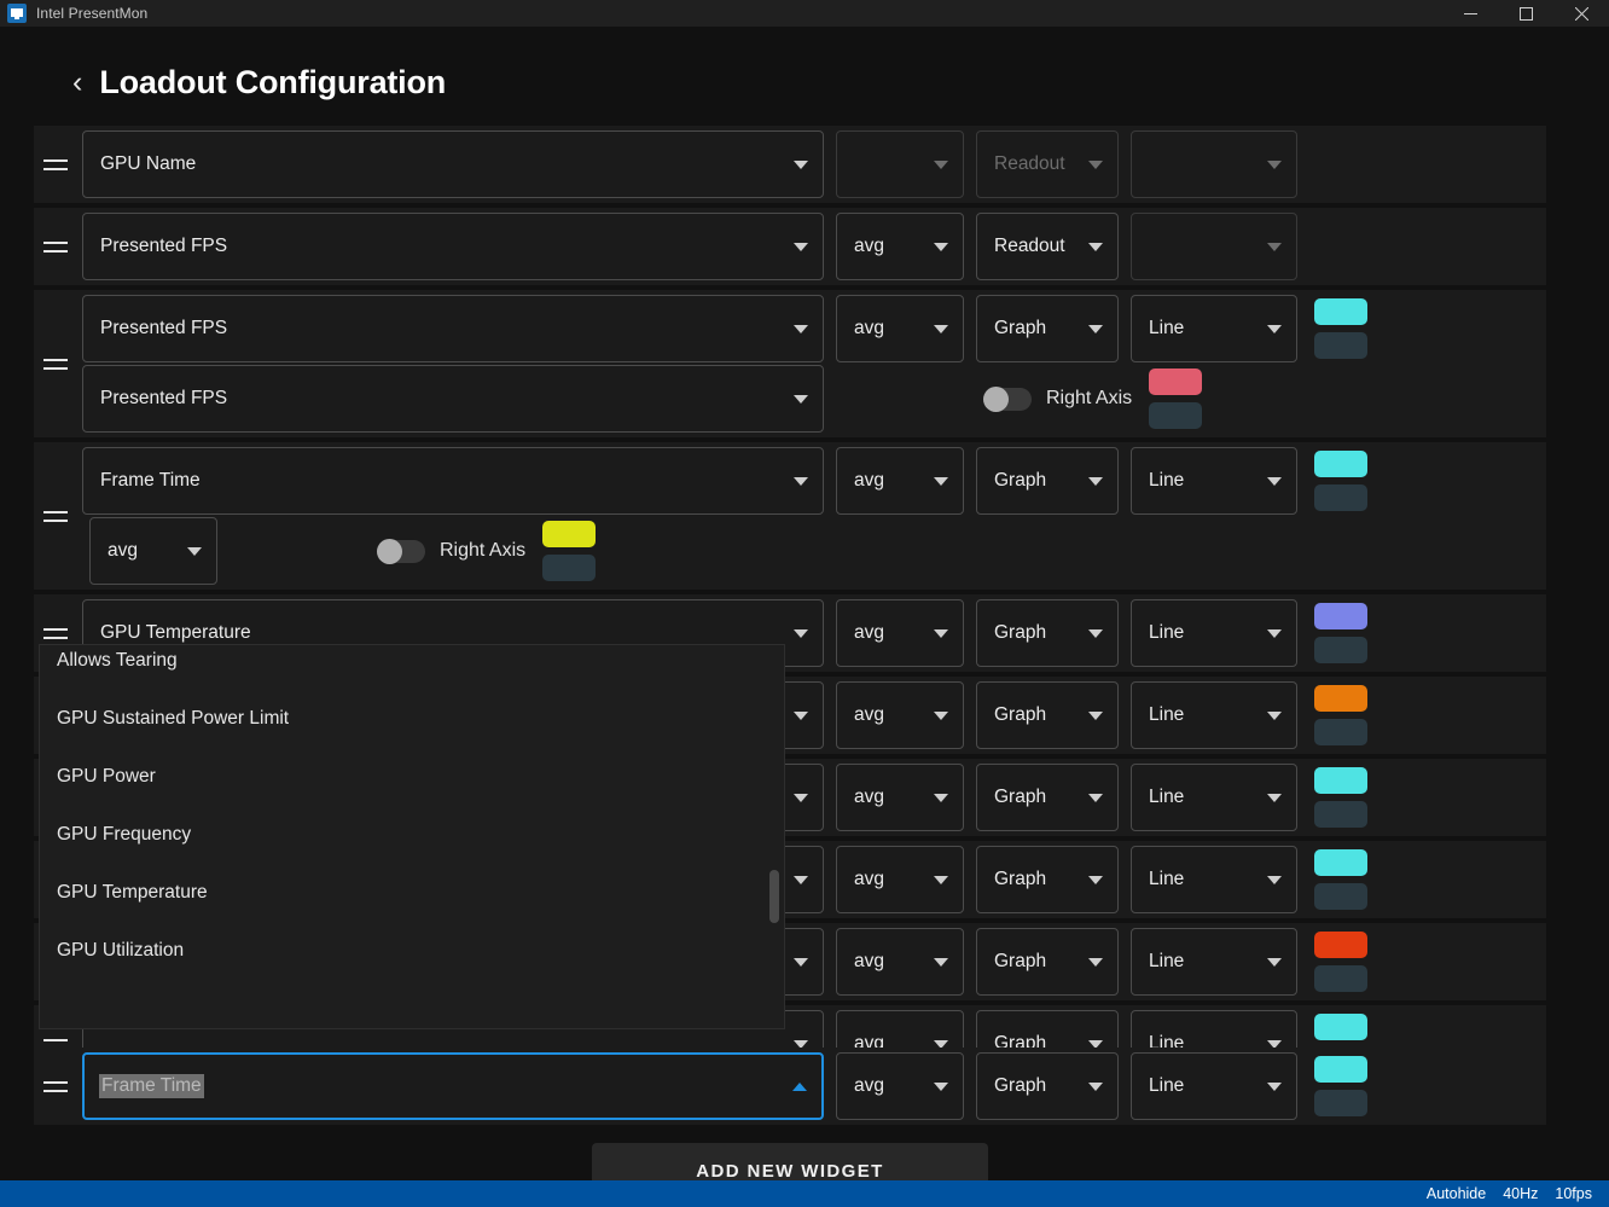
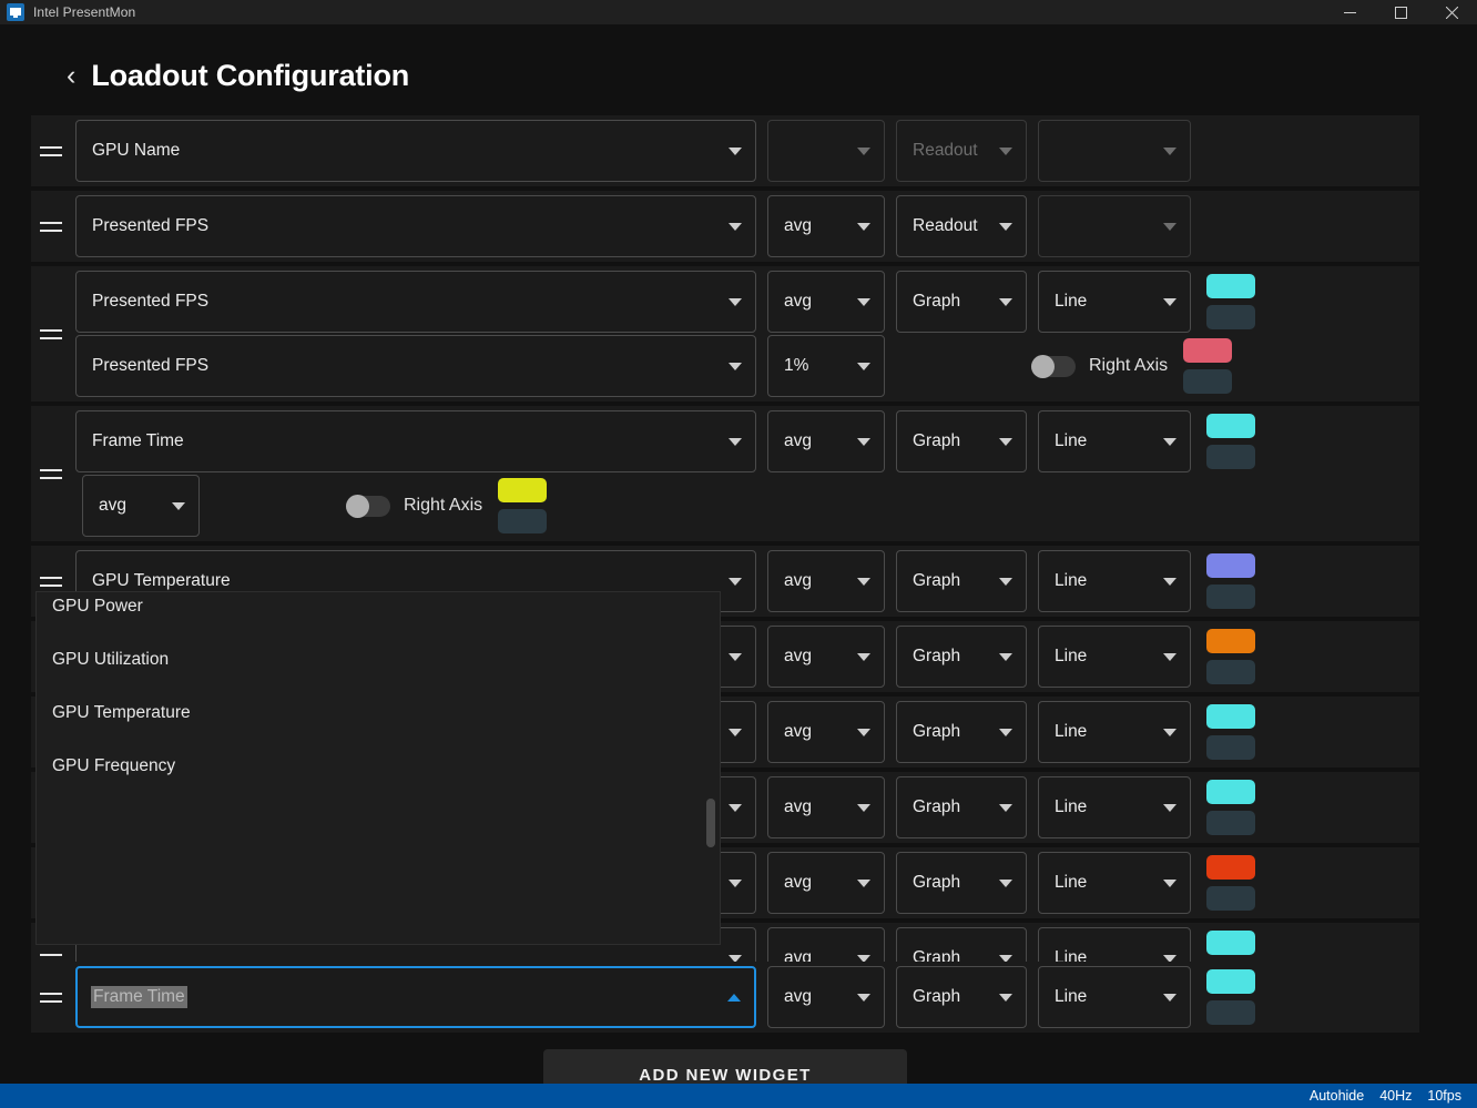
  Intel PresentMon
  ‹
  Loadout Configuration
  GPU Name
  Readout
  Presented FPS
  avg
  Readout
  Presented FPS
  avg
  Graph
  Line
  Presented FPS
+ 1%
  Right Axis
  Frame Time
  avg
  Graph
  Line
  avg
  Right Axis
  GPU Temperature
  avg
  Graph
  Line
  avg
  Graph
  Line
  avg
  Graph
  Line
  avg
  Graph
  Line
  avg
  Graph
  Line
  avg
  Graph
  Line
- Allows Tearing
- GPU Sustained Power Limit
  GPU Power
- GPU Frequency
+ GPU Utilization
  GPU Temperature
- GPU Utilization
+ GPU Frequency
  Frame Time
  avg
  Graph
  Line
  ADD NEW WIDGET
  Autohide
  40Hz
  10fps
